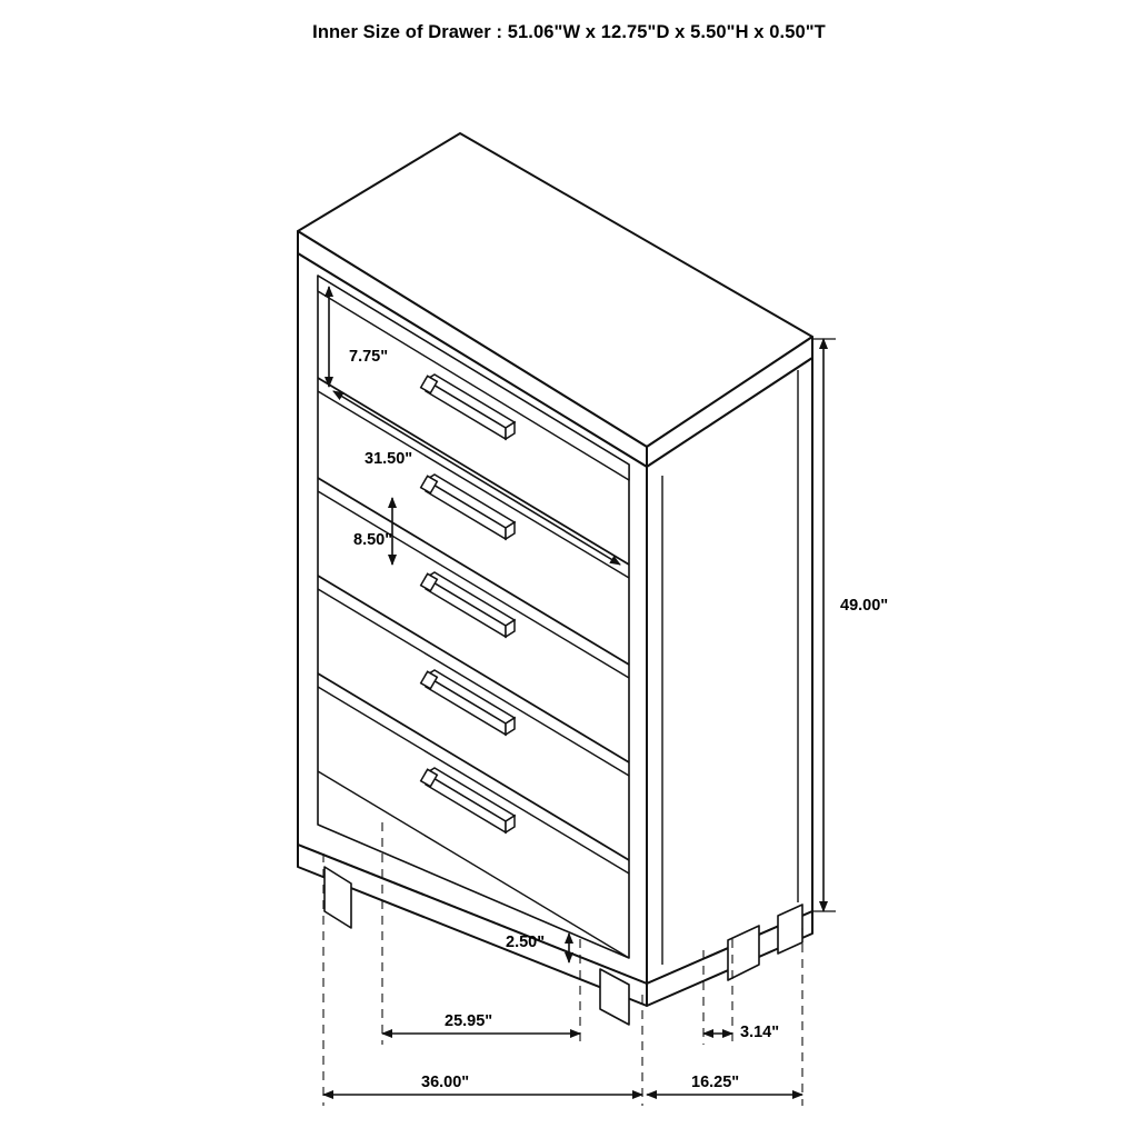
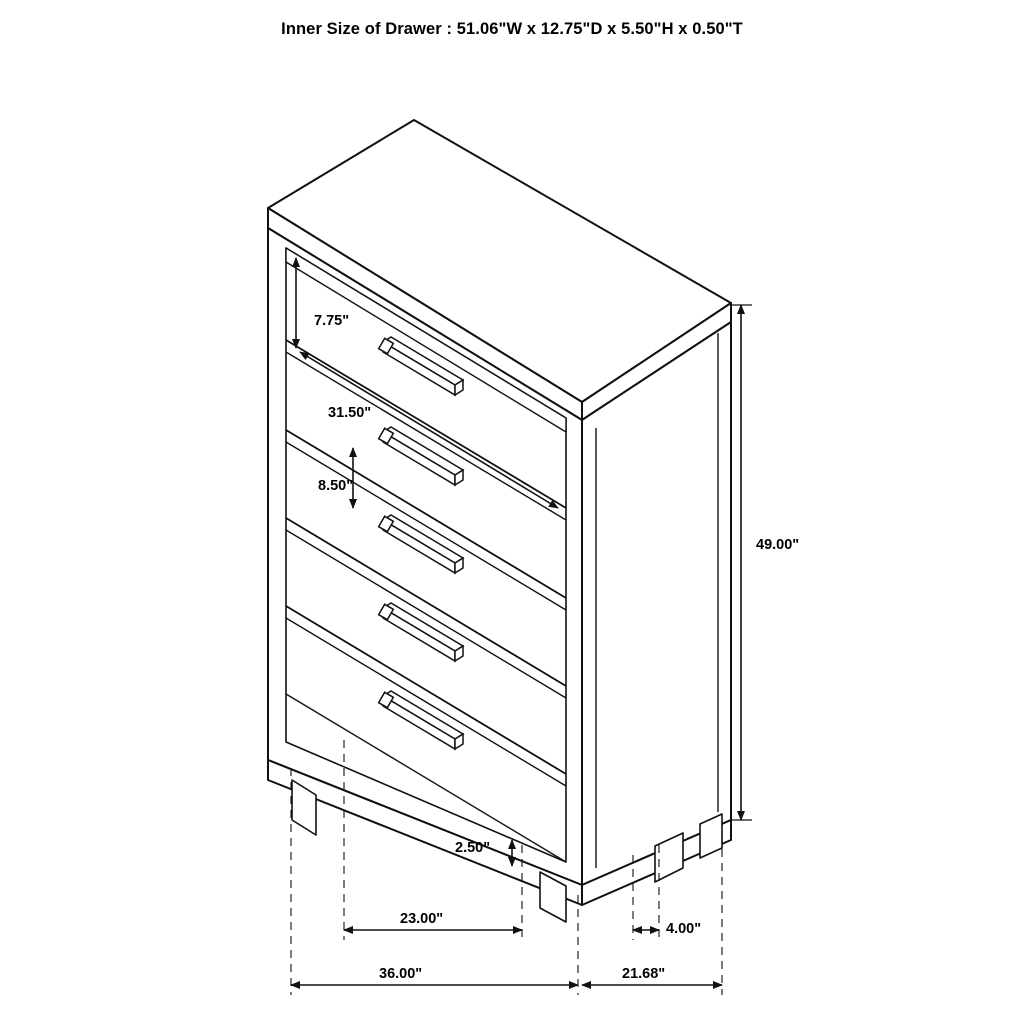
  Inner Size of Drawer : 51.06"W x 12.75"D x 5.50"H x 0.50"T
  7.75"
  31.50"
  8.50"
  49.00"
  2.50"
- 25.95"
+ 23.00"
- 3.14"
+ 4.00"
  36.00"
- 16.25"
+ 21.68"
